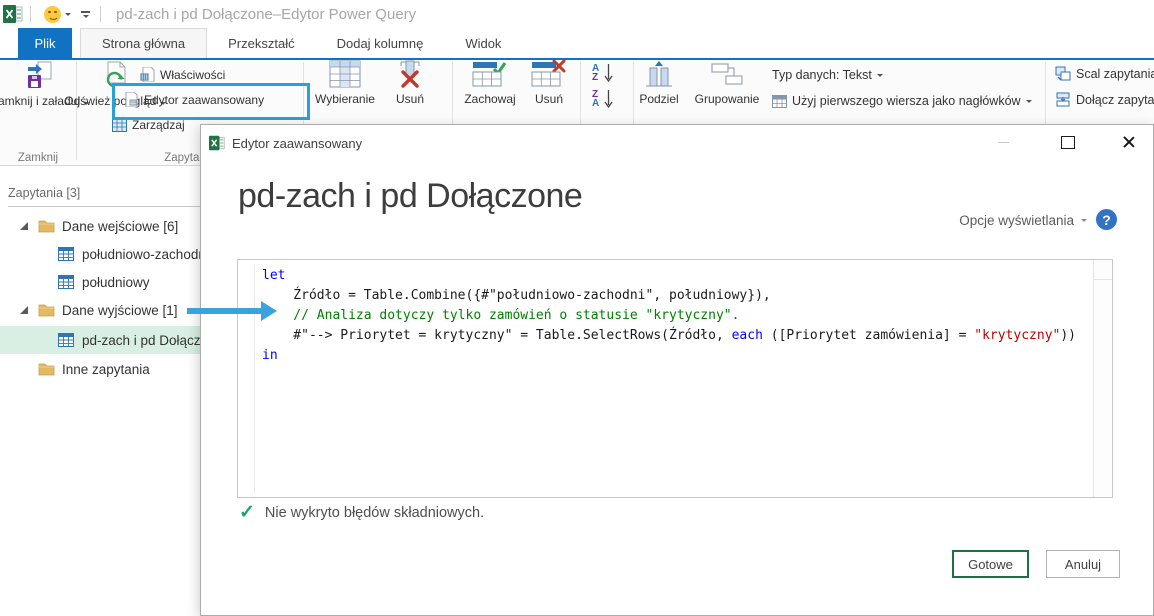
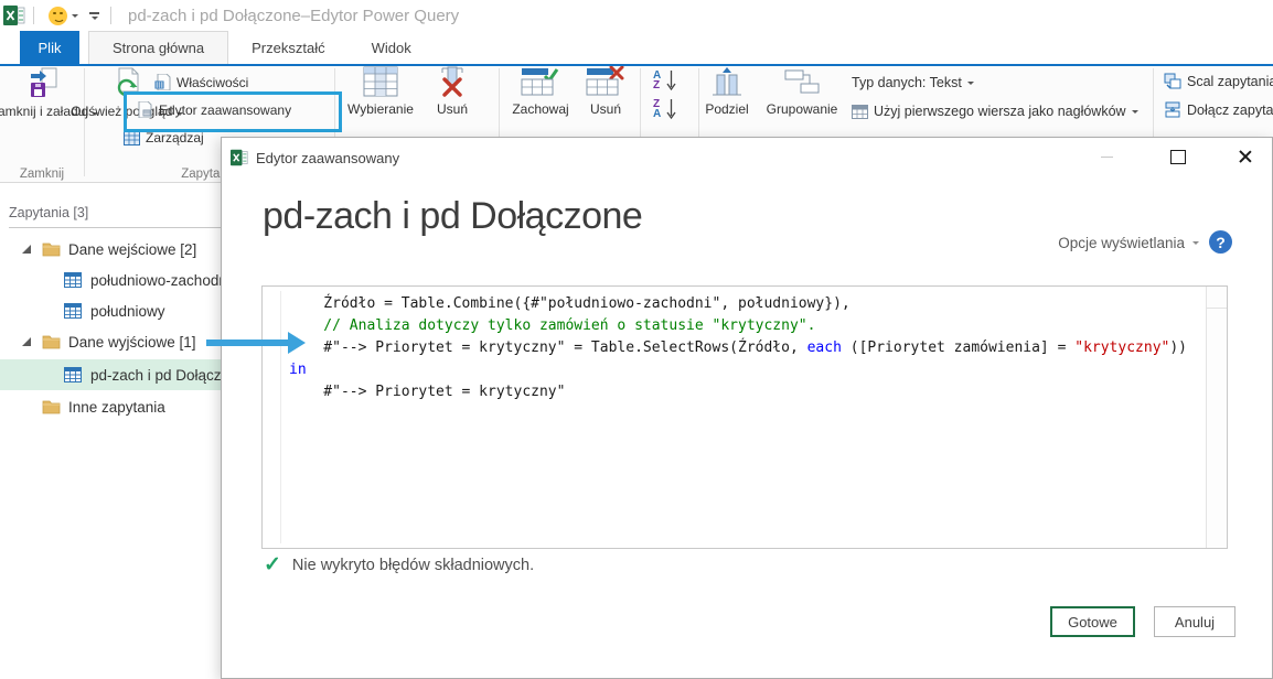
  pd-zach i pd Dołączone–Edytor Power Query
  Plik
  Strona główna
  Przekształć
- Dodaj kolumnę
  Widok
  amknij i załaduj
  Odśwież poląd
  Właściwości
  Edytor zaawansowany
  Zarządzaj
  Zamknij
  Wybieranie
  Usuń
  Zachowaj
  Usuń
  A
  Z
  Z
  A
  Podziel
  Grupowanie
  Typ danych: Tekst
  Użyj pierwszego wiersza jako nagłówków
  Scal zapytani
  Dołącz zapyta
  Zapytania [3]
- Dane wejściowe [6]
+ Dane wejściowe [2]
  południowo-zachod
  południowy
  Dane wyjściowe [1]
  pd-zach i pd Dołącz
  Inne zapytania
  Edytor zaawansowany
  pd-zach i pd Dołączone
  Opcje wyświetlania
  ?
- let
  Źródło = Table.Combine({#"południowo-zachodni", południowy}),
  // Analiza dotyczy tylko zamówień o statusie "krytyczny".
  #"--> Priorytet = krytyczny" = Table.SelectRows(Źródło, each ([Priorytet zamówienia] = "krytyczny"))
  in
+ #"--> Priorytet = krytyczny"
  ✓
  Nie wykryto błędów składniowych.
  Gotowe
  Anuluj
